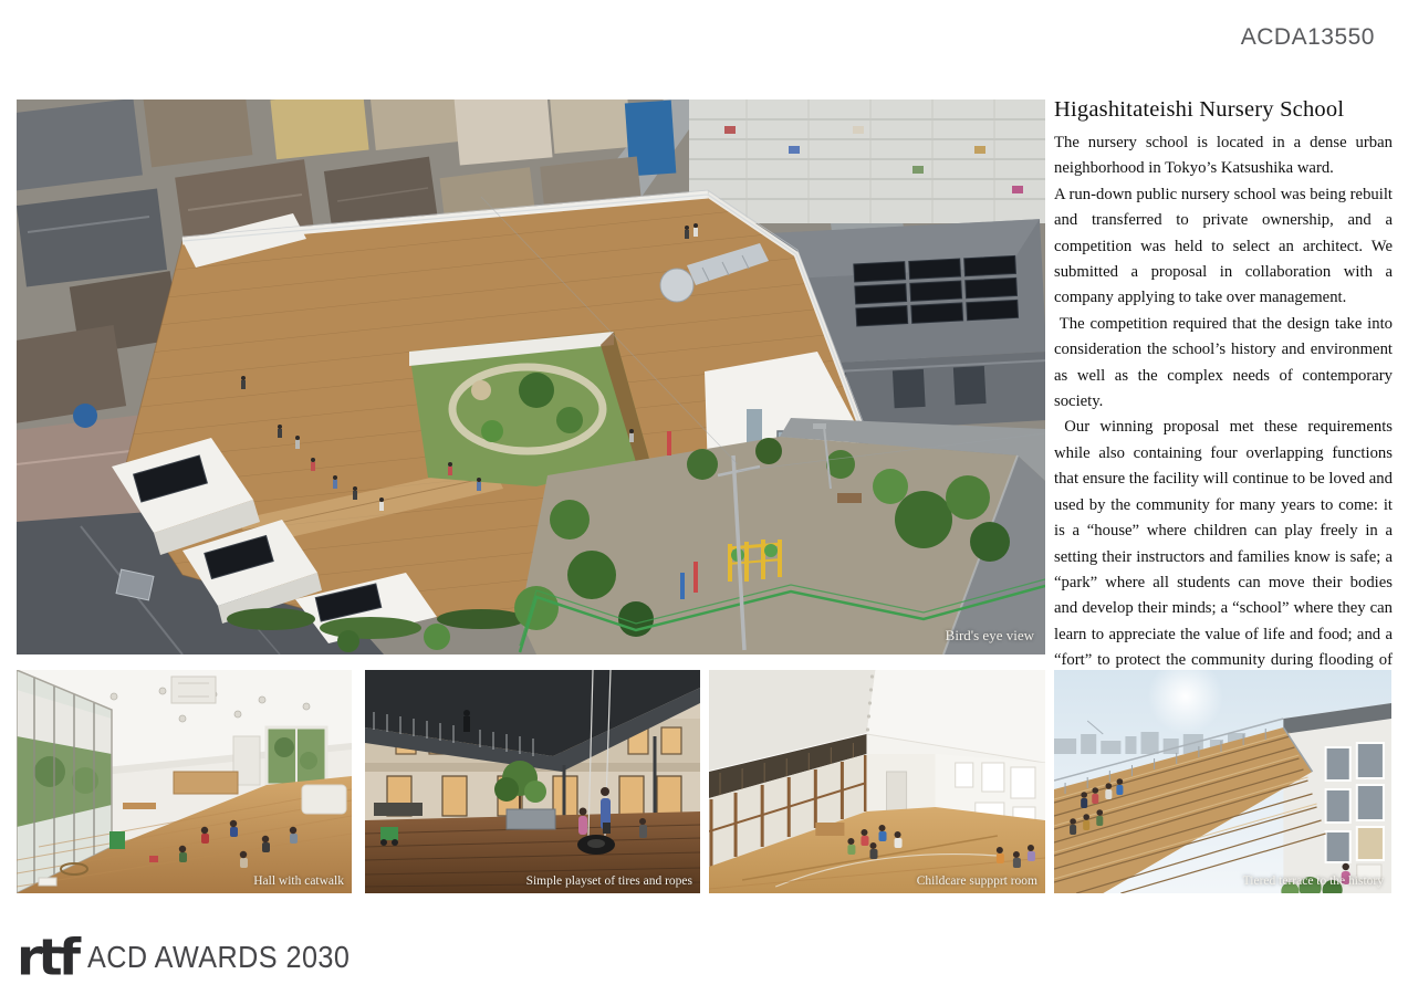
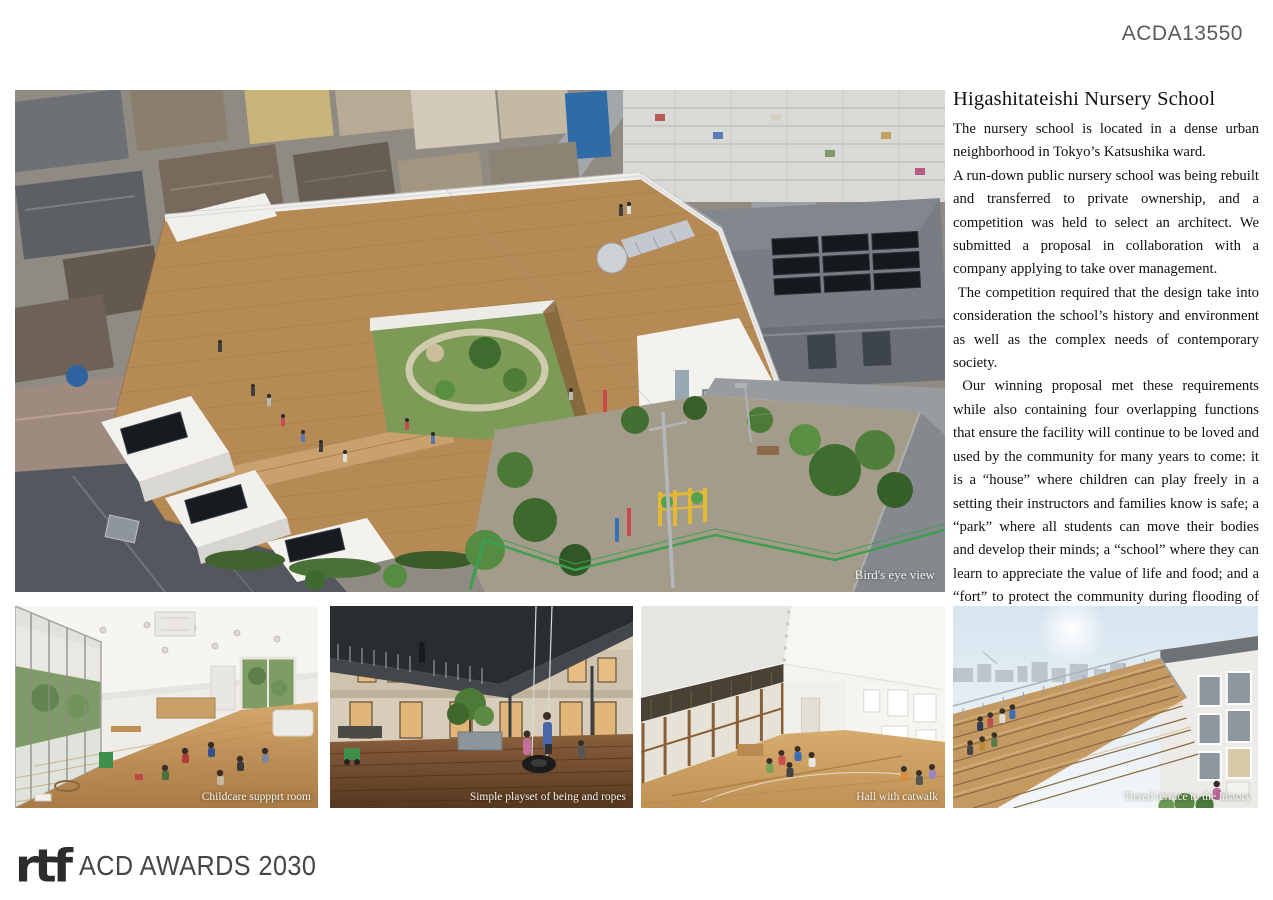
  ACDA13550
  Bird's eye view
  Higashitateishi Nursery School
  The nursery school is located in a dense urban neighborhood in Tokyo’s Katsushika ward.
  A run-down public nursery school was being rebuilt and transferred to private ownership, and a competition was held to select an architect. We submitted a proposal in collaboration with a company applying to take over management.
  The competition required that the design take into consideration the school’s history and environment as well as the complex needs of contemporary society.
  Our winning proposal met these requirements while also containing four overlapping functions that ensure the facility will continue to be loved and used by the community for many years to come: it is a “house” where children can play freely in a setting their instructors and families know is safe; a “park” where all students can move their bodies and develop their minds; a “school” where they can learn to appreciate the value of life and food; and a “fort” to protect the community during flooding of
- Hall with catwalk
+ Childcare suppprt room
- Simple playset of tires and ropes
+ Simple playset of being and ropes
- Childcare suppprt room
+ Hall with catwalk
  Tiered terrace to the history
  rtf
  ACD AWARDS 2030
